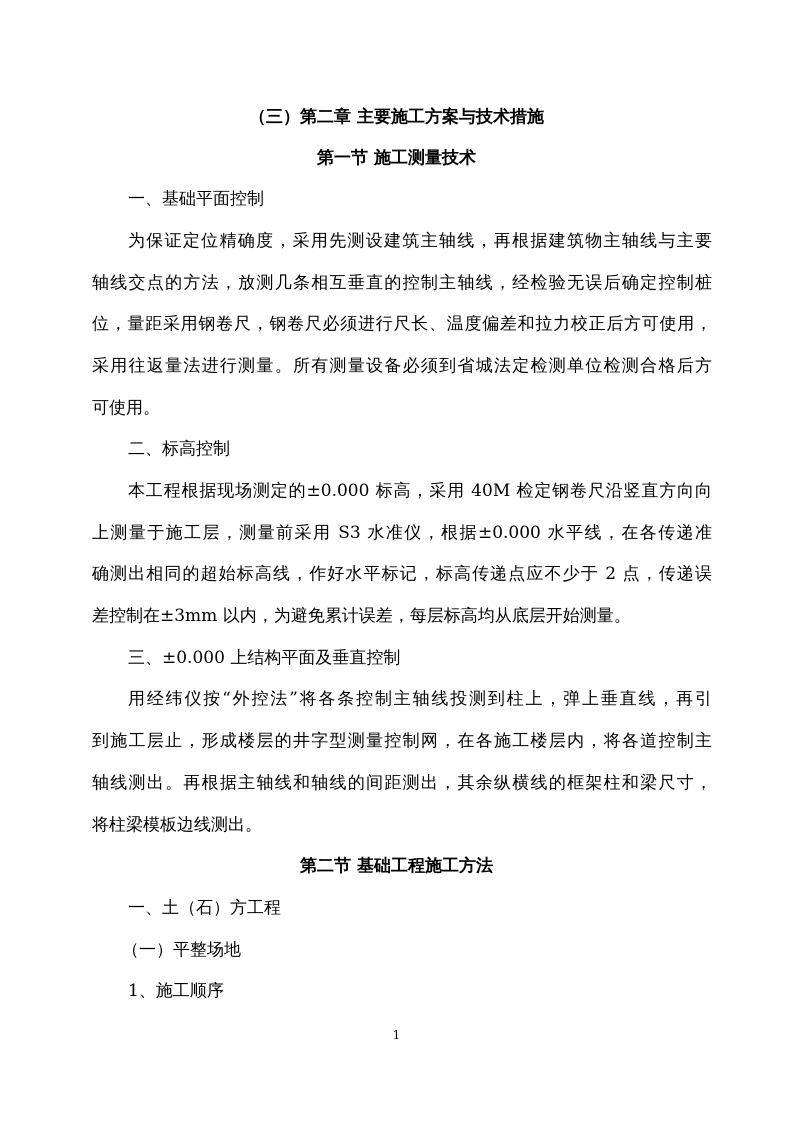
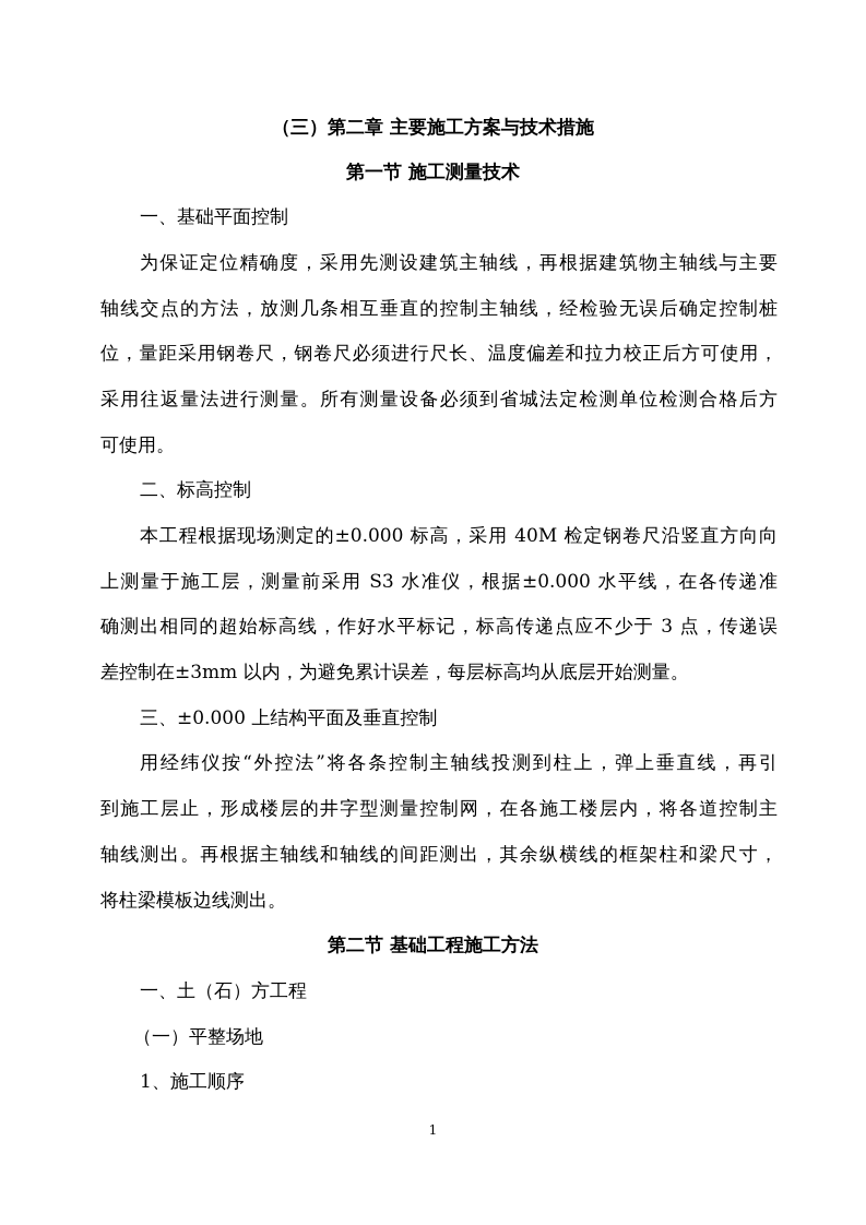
  （三）第二章 主要施工方案与技术措施
  第一节 施工测量技术
  一、基础平面控制
  为保证定位精确度，采用先测设建筑主轴线，再根据建筑物主轴线与主要
  轴线交点的方法，放测几条相互垂直的控制主轴线，经检验无误后确定控制桩
  位，量距采用钢卷尺，钢卷尺必须进行尺长、温度偏差和拉力校正后方可使用，
  采用往返量法进行测量。所有测量设备必须到省城法定检测单位检测合格后方
  可使用。
  二、标高控制
  本工程根据现场测定的±0.000 标高，采用 40M 检定钢卷尺沿竖直方向向
  上测量于施工层，测量前采用 S3 水准仪，根据±0.000 水平线，在各传递准
- 确测出相同的超始标高线，作好水平标记，标高传递点应不少于 2 点，传递误
+ 确测出相同的超始标高线，作好水平标记，标高传递点应不少于 3 点，传递误
  差控制在±3mm 以内，为避免累计误差，每层标高均从底层开始测量。
  三、±0.000 上结构平面及垂直控制
  用经纬仪按“外控法”将各条控制主轴线投测到柱上，弹上垂直线，再引
  到施工层止，形成楼层的井字型测量控制网，在各施工楼层内，将各道控制主
  轴线测出。再根据主轴线和轴线的间距测出，其余纵横线的框架柱和梁尺寸，
  将柱梁模板边线测出。
  第二节 基础工程施工方法
  一、土（石）方工程
  （一）平整场地
  1、施工顺序
  1
